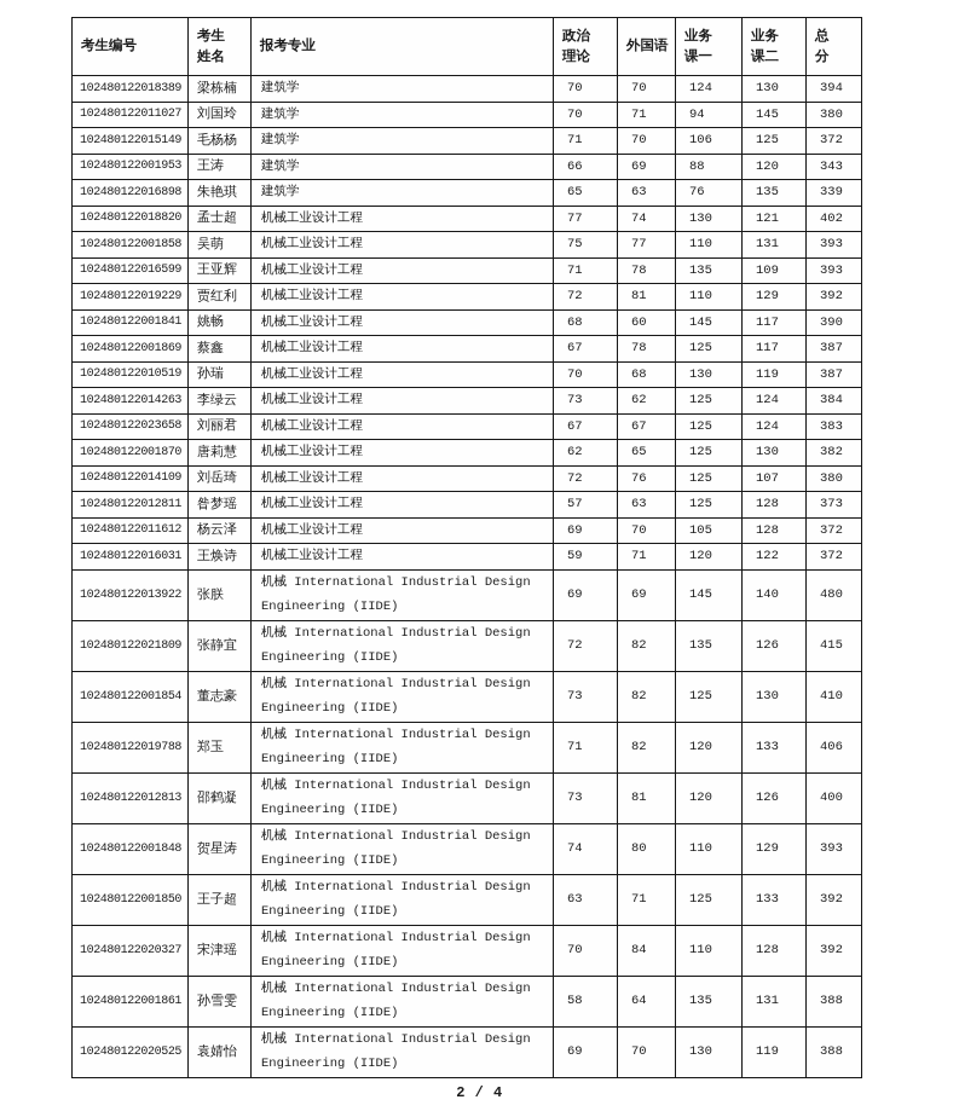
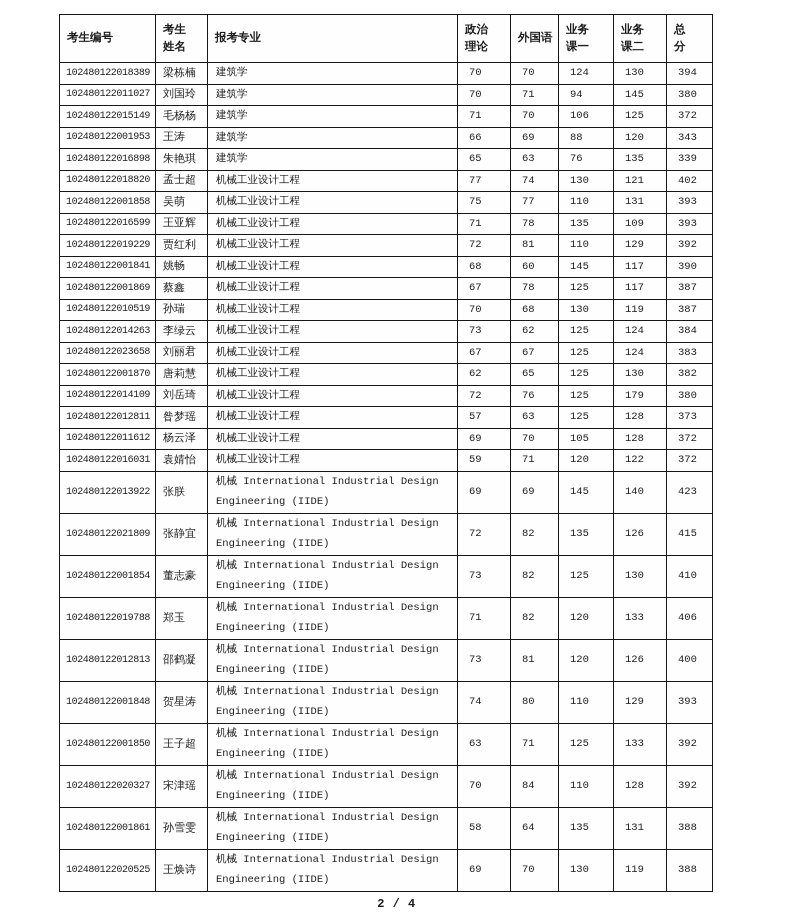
  考生编号	考生姓名	报考专业	政治理论	外国语	业务课一	业务课二	总分
  102480122018389	梁栋楠	建筑学	70	70	124	130	394
  102480122011027	刘国玲	建筑学	70	71	94	145	380
  102480122015149	毛杨杨	建筑学	71	70	106	125	372
  102480122001953	王涛	建筑学	66	69	88	120	343
  102480122016898	朱艳琪	建筑学	65	63	76	135	339
  102480122018820	孟士超	机械工业设计工程	77	74	130	121	402
  102480122001858	吴萌	机械工业设计工程	75	77	110	131	393
  102480122016599	王亚辉	机械工业设计工程	71	78	135	109	393
  102480122019229	贾红利	机械工业设计工程	72	81	110	129	392
  102480122001841	姚畅	机械工业设计工程	68	60	145	117	390
  102480122001869	蔡鑫	机械工业设计工程	67	78	125	117	387
  102480122010519	孙瑞	机械工业设计工程	70	68	130	119	387
  102480122014263	李绿云	机械工业设计工程	73	62	125	124	384
  102480122023658	刘丽君	机械工业设计工程	67	67	125	124	383
  102480122001870	唐莉慧	机械工业设计工程	62	65	125	130	382
- 102480122014109	刘岳琦	机械工业设计工程	72	76	125	107	380
+ 102480122014109	刘岳琦	机械工业设计工程	72	76	125	179	380
  102480122012811	昝梦瑶	机械工业设计工程	57	63	125	128	373
  102480122011612	杨云泽	机械工业设计工程	69	70	105	128	372
- 102480122016031	王焕诗	机械工业设计工程	59	71	120	122	372
+ 102480122016031	袁婧怡	机械工业设计工程	59	71	120	122	372
- 102480122013922	张朕	机械 International Industrial DesignEngineering (IIDE)	69	69	145	140	480
+ 102480122013922	张朕	机械 International Industrial DesignEngineering (IIDE)	69	69	145	140	423
  102480122021809	张静宜	机械 International Industrial DesignEngineering (IIDE)	72	82	135	126	415
  102480122001854	董志豪	机械 International Industrial DesignEngineering (IIDE)	73	82	125	130	410
  102480122019788	郑玉	机械 International Industrial DesignEngineering (IIDE)	71	82	120	133	406
  102480122012813	邵鹤凝	机械 International Industrial DesignEngineering (IIDE)	73	81	120	126	400
  102480122001848	贺星涛	机械 International Industrial DesignEngineering (IIDE)	74	80	110	129	393
  102480122001850	王子超	机械 International Industrial DesignEngineering (IIDE)	63	71	125	133	392
  102480122020327	宋津瑶	机械 International Industrial DesignEngineering (IIDE)	70	84	110	128	392
  102480122001861	孙雪雯	机械 International Industrial DesignEngineering (IIDE)	58	64	135	131	388
- 102480122020525	袁婧怡	机械 International Industrial DesignEngineering (IIDE)	69	70	130	119	388
+ 102480122020525	王焕诗	机械 International Industrial DesignEngineering (IIDE)	69	70	130	119	388
  2 / 4
